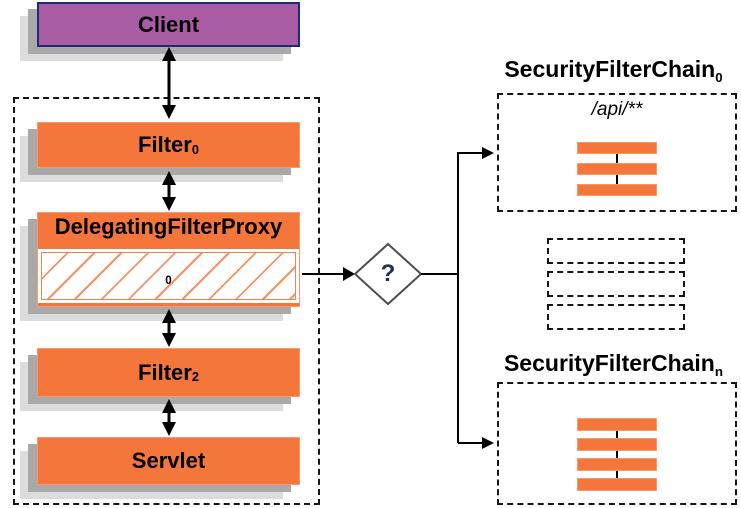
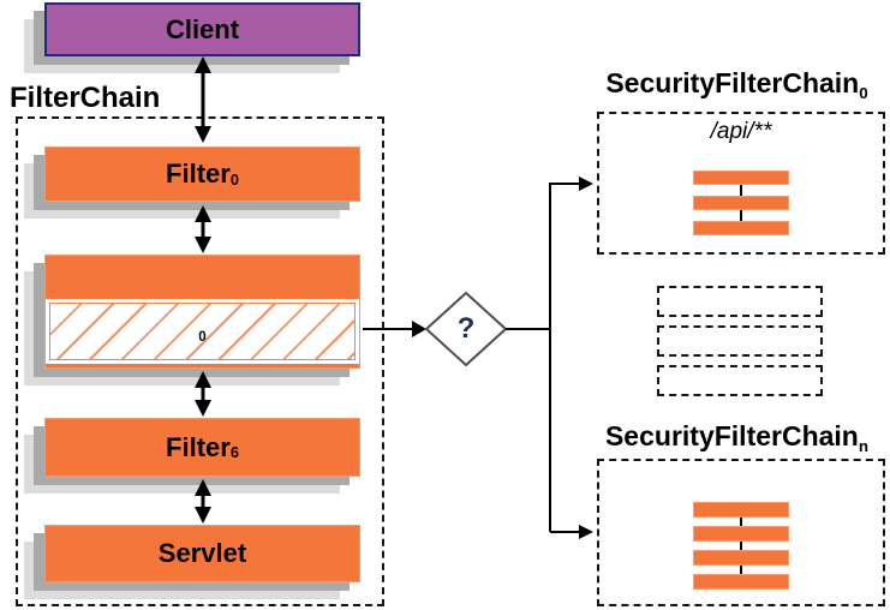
+ FilterChain
  Client
  Filter
  0
- DelegatingFilterProxy
  0
  Filter
- 2
+ 6
  Servlet
  SecurityFilterChain0
  /api/**
  SecurityFilterChainn
  ?
